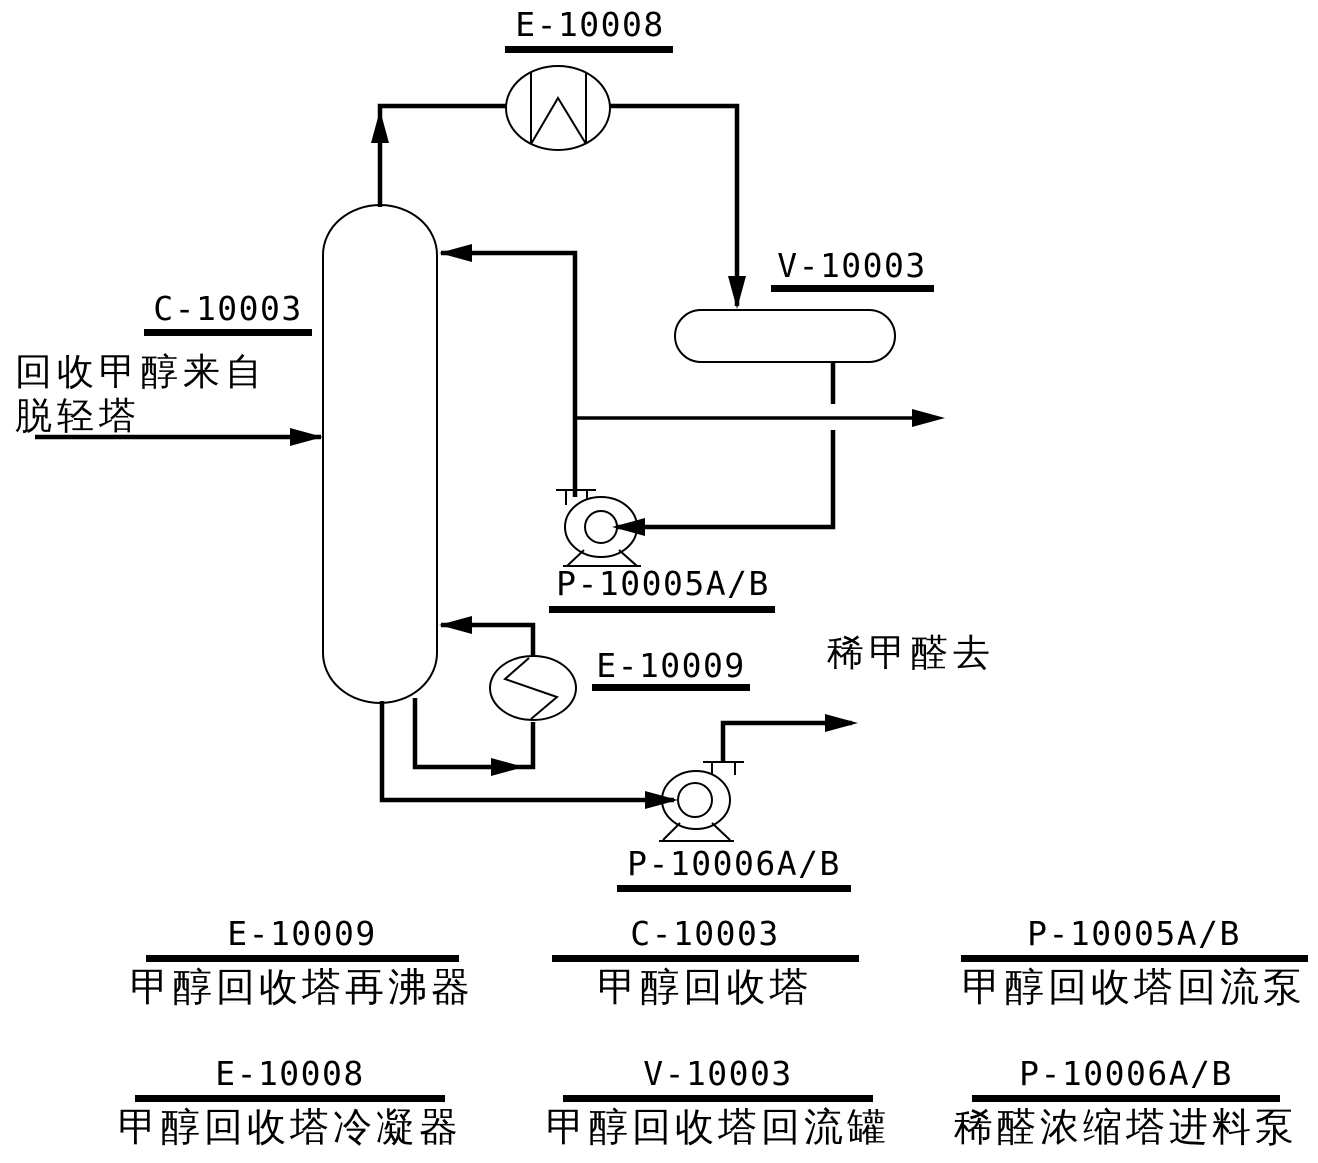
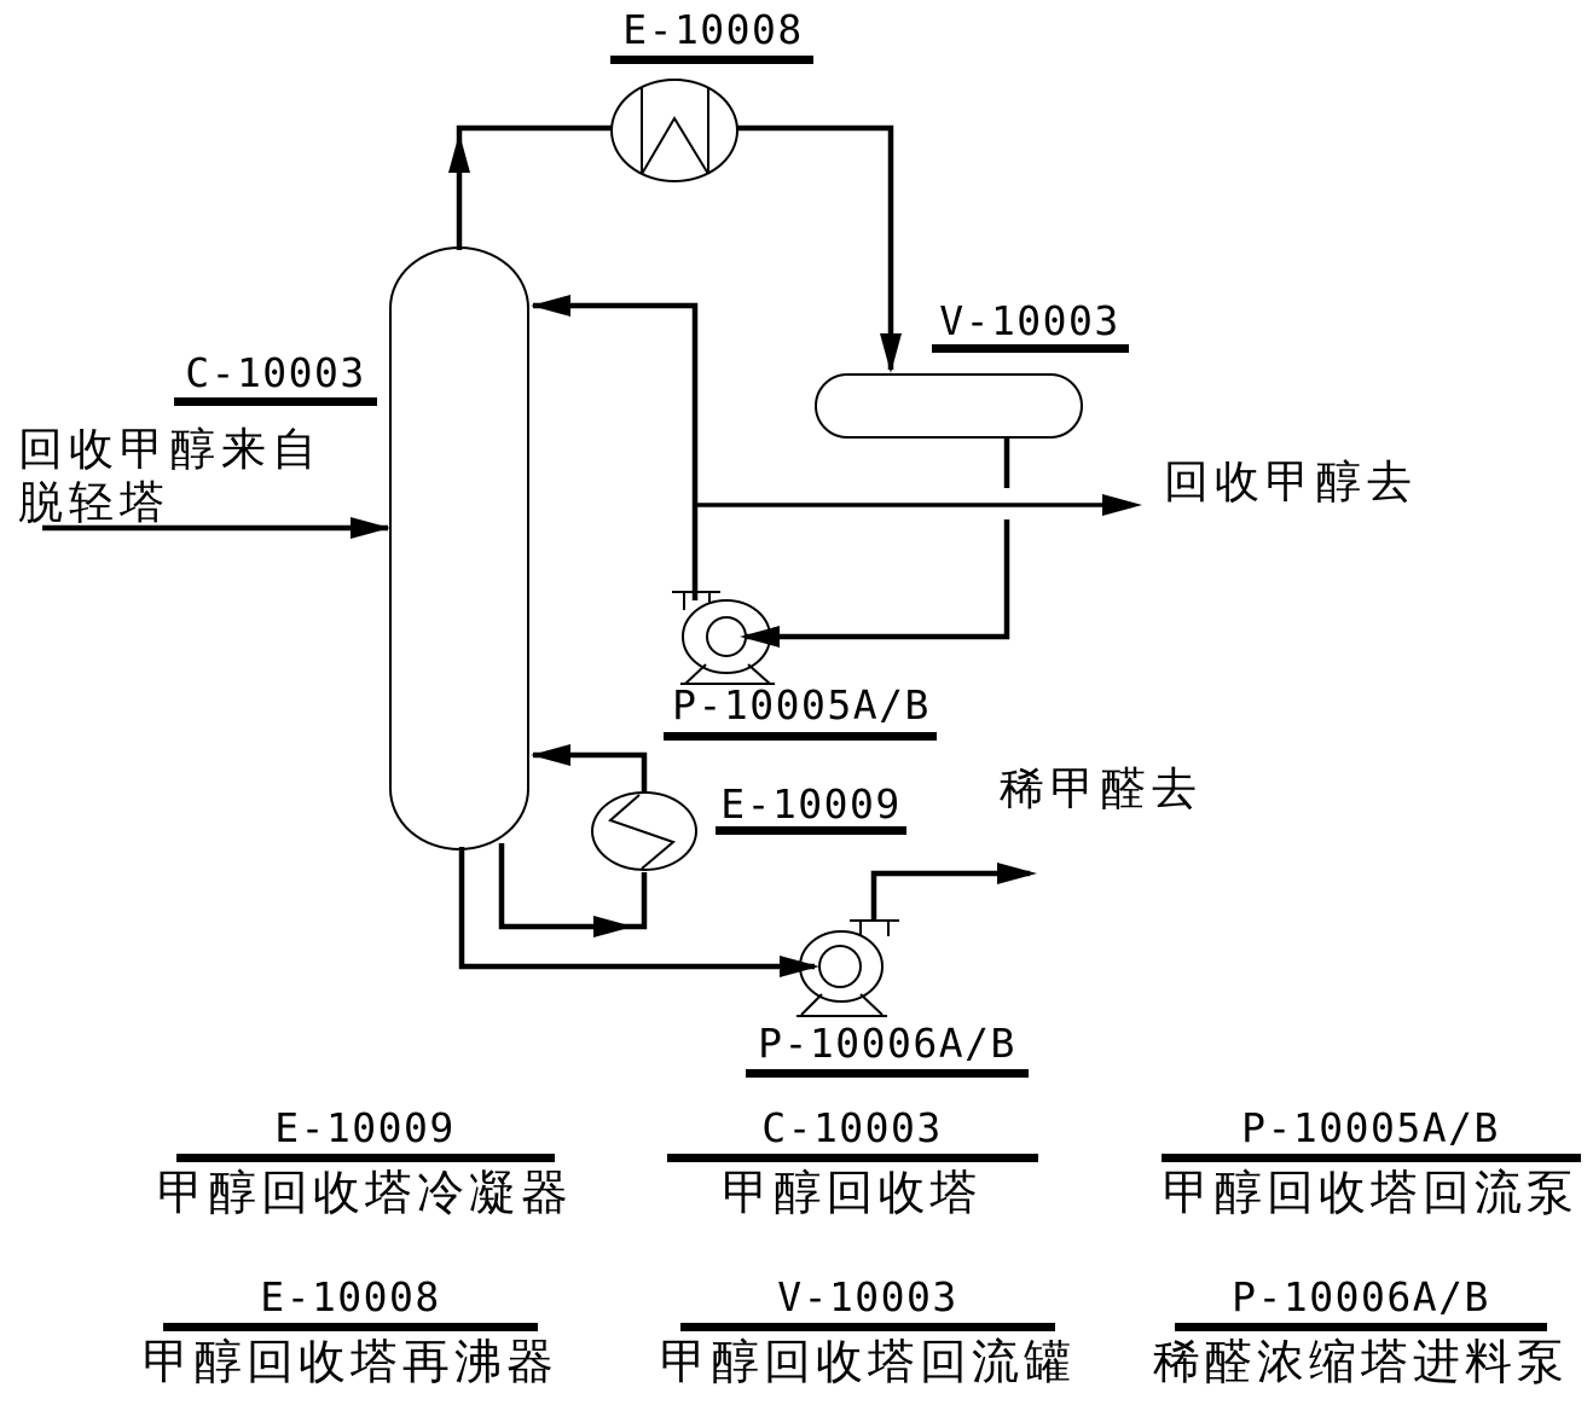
  E-10008
  C-10003
  V-10003
  P-10005A/B
  E-10009
  P-10006A/B
  回收甲醇来自
  脱轻塔
+ 回收甲醇去
  稀甲醛去
  E-10009
- 甲醇回收塔再沸器
+ 甲醇回收塔冷凝器
  C-10003
  甲醇回收塔
  P-10005A/B
  甲醇回收塔回流泵
  E-10008
- 甲醇回收塔冷凝器
+ 甲醇回收塔再沸器
  V-10003
  甲醇回收塔回流罐
  P-10006A/B
  稀醛浓缩塔进料泵
